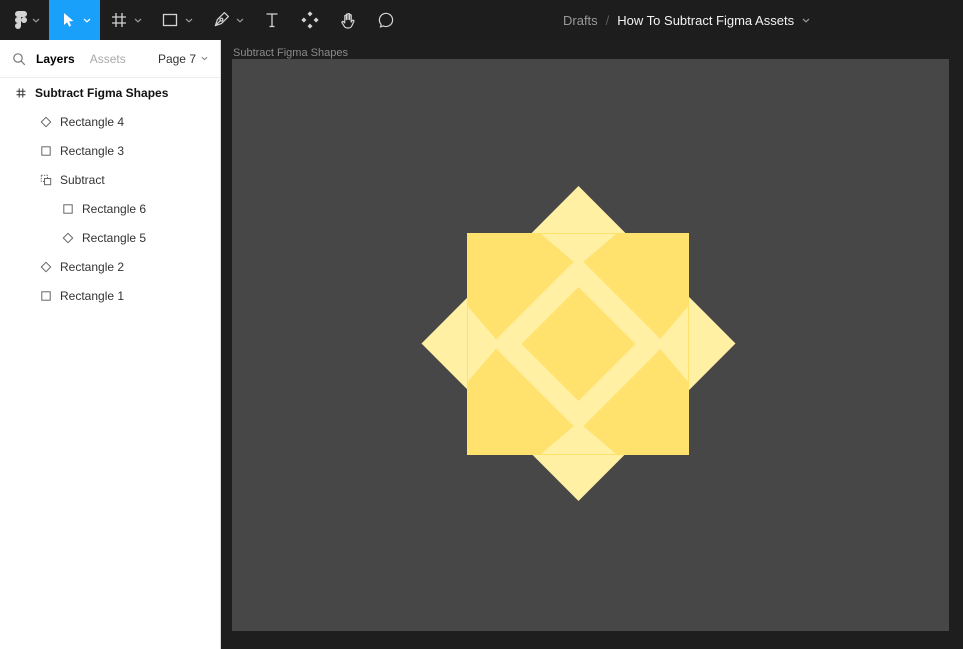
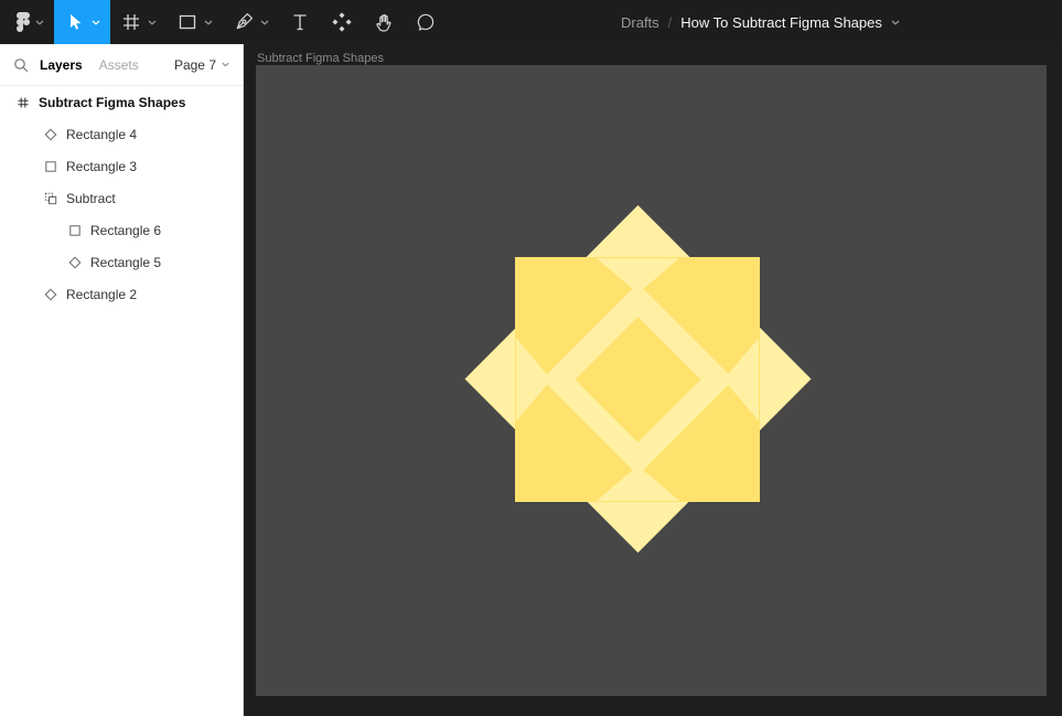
  Drafts
  /
- How To Subtract Figma Assets
+ How To Subtract Figma Shapes
  Layers
  Assets
  Page 7
  Subtract Figma Shapes
  Rectangle 4
  Rectangle 3
  Subtract
  Rectangle 6
  Rectangle 5
  Rectangle 2
- Rectangle 1
  Subtract Figma Shapes
